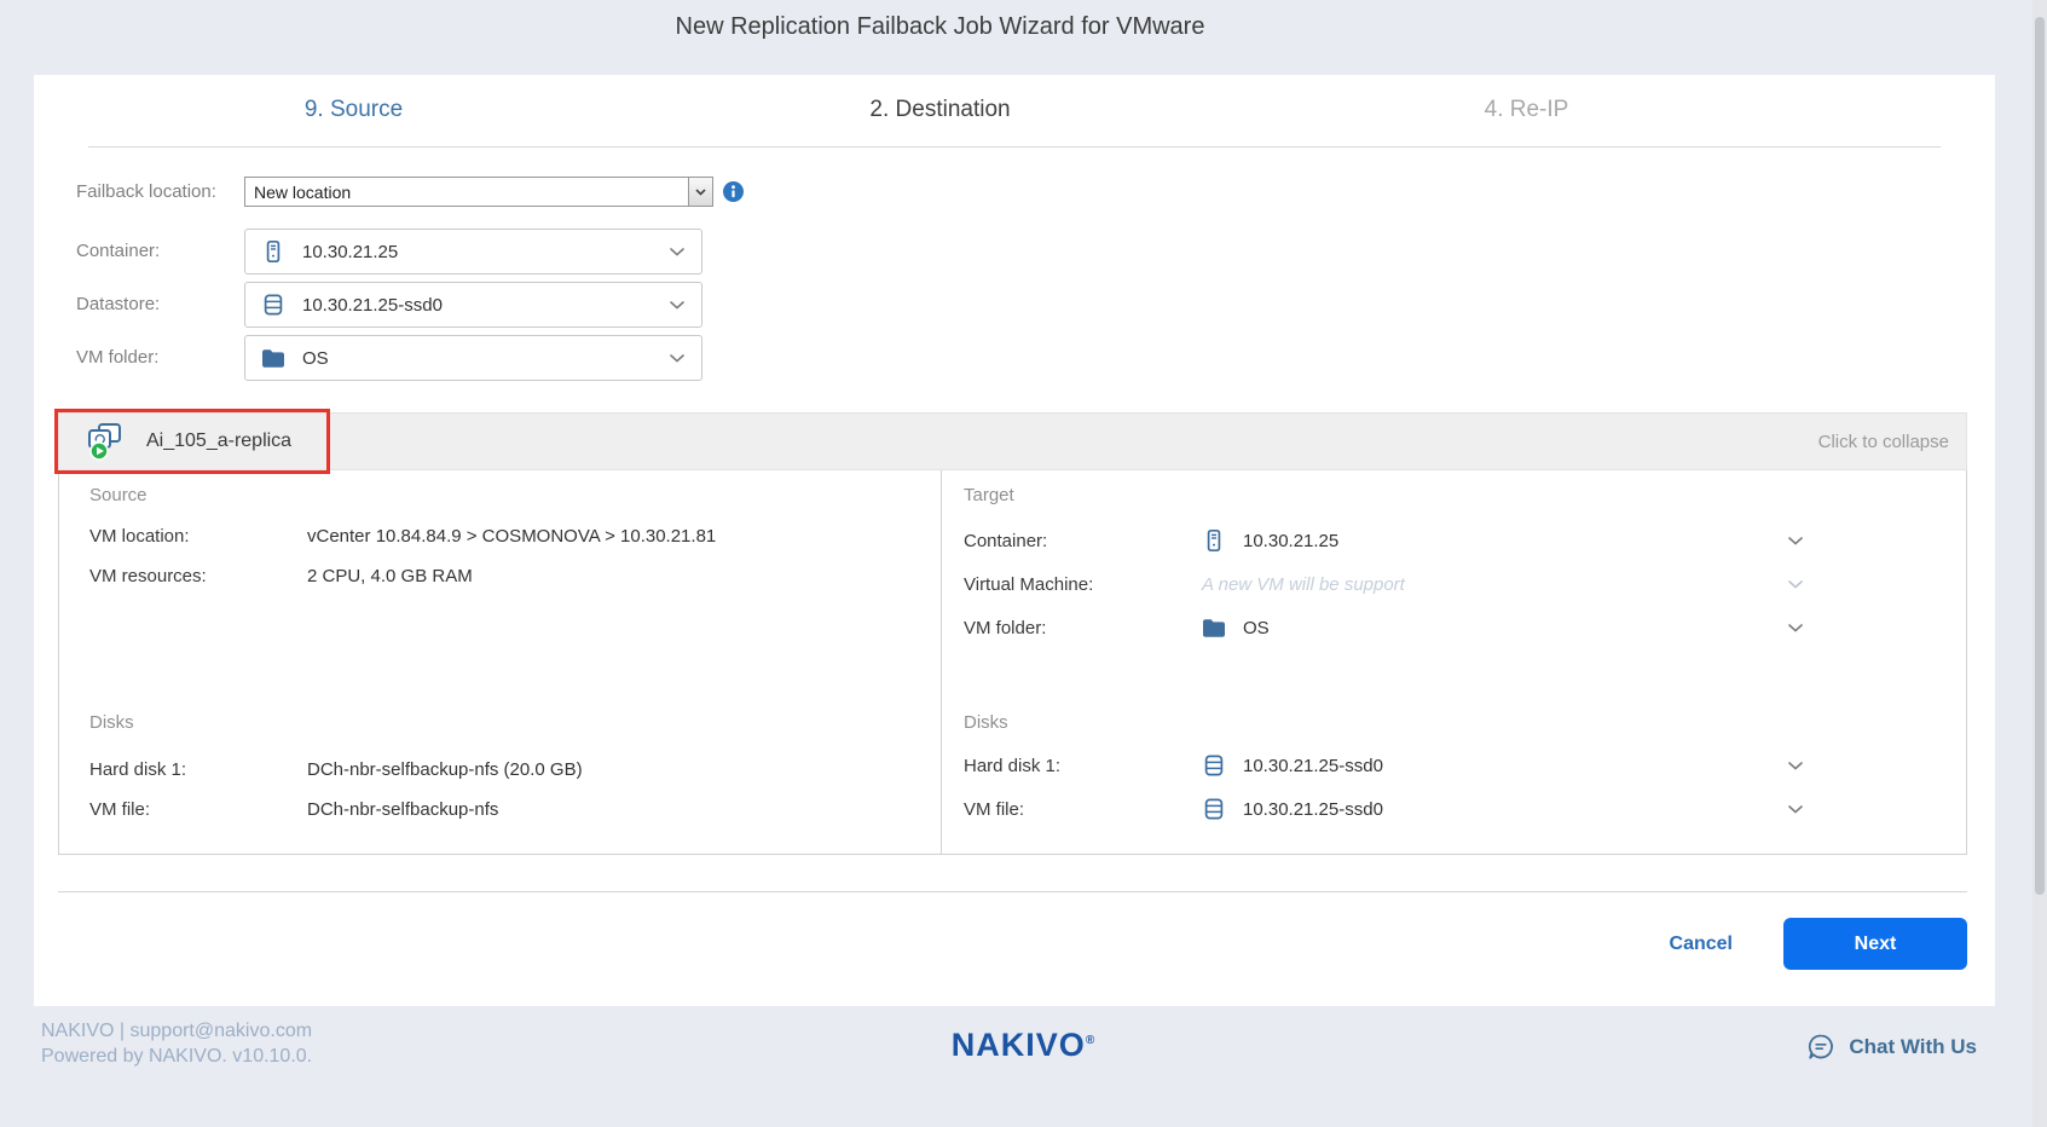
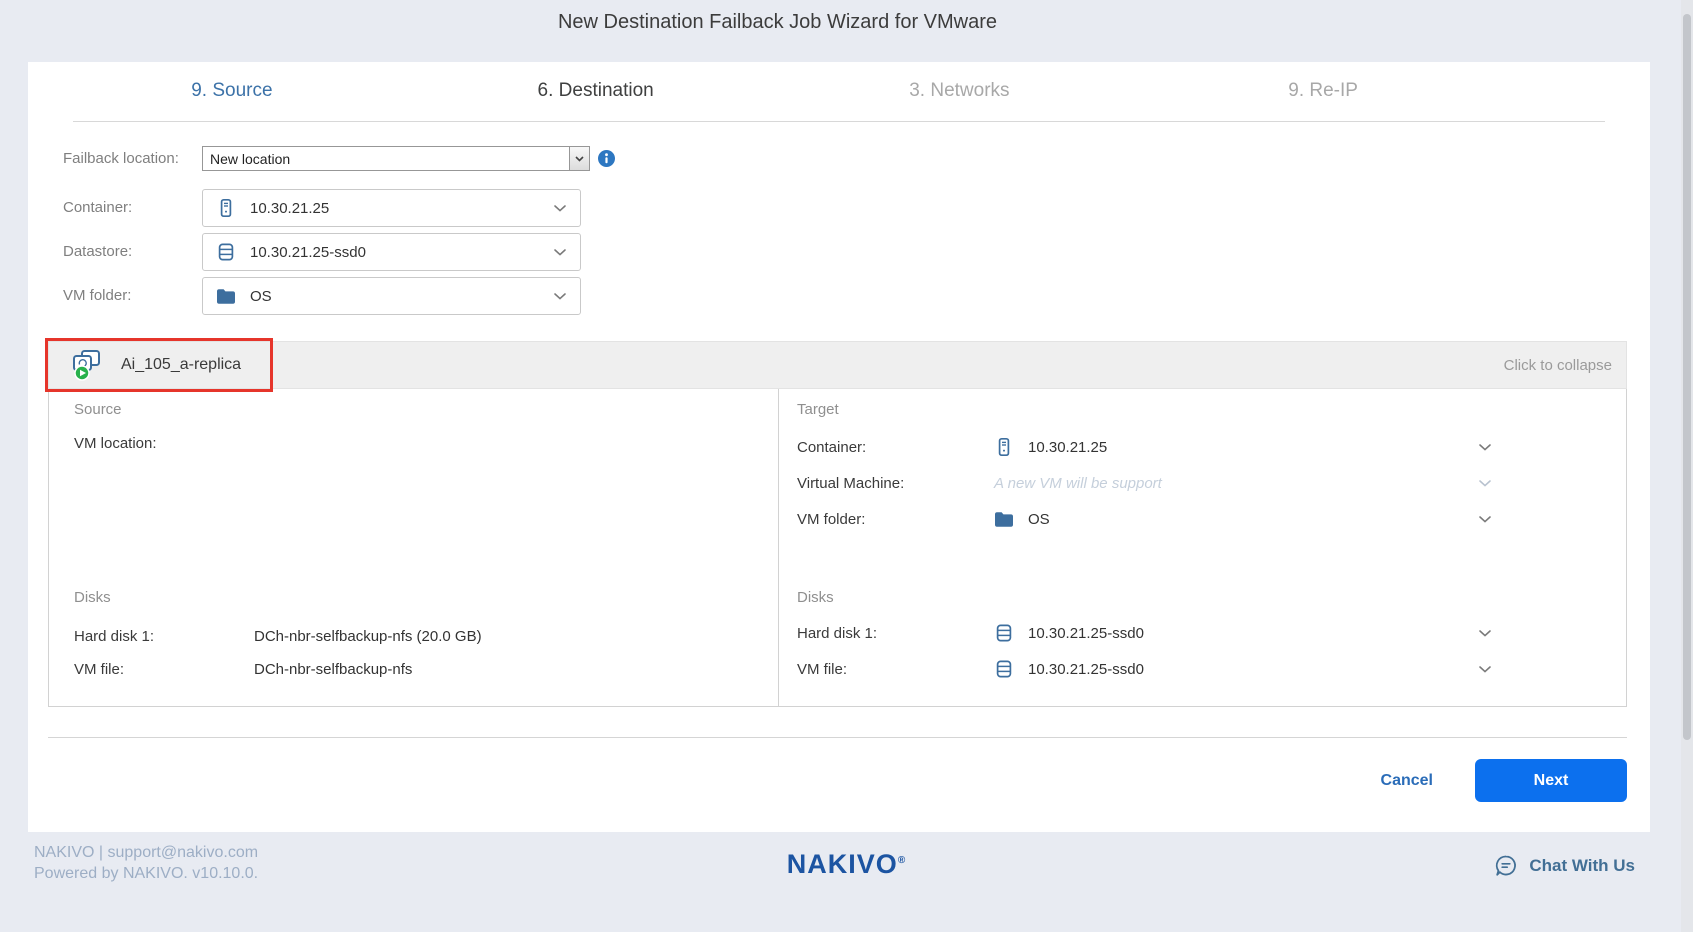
- New Replication Failback Job Wizard for VMware
+ New Destination Failback Job Wizard for VMware
  9. Source
- 2. Destination
+ 6. Destination
+ 3. Networks
- 4. Re-IP
+ 9. Re-IP
  Failback location:
  New location
  Container:
  10.30.21.25
  Datastore:
  10.30.21.25-ssd0
  VM folder:
  OS
  Ai_105_a-replica
  Click to collapse
  Source
  VM location:
- vCenter 10.84.84.9 > COSMONOVA > 10.30.21.81
- VM resources:
- 2 CPU, 4.0 GB RAM
  Disks
  Hard disk 1:
  DCh-nbr-selfbackup-nfs (20.0 GB)
  VM file:
  DCh-nbr-selfbackup-nfs
  Target
  Container:
  10.30.21.25
  Virtual Machine:
  A new VM will be support
  VM folder:
  OS
  Disks
  Hard disk 1:
  10.30.21.25-ssd0
  VM file:
  10.30.21.25-ssd0
  Cancel
  Next
  NAKIVO | support@nakivo.com
  Powered by NAKIVO. v10.10.0.
  NAKIVO®
  Chat With Us
